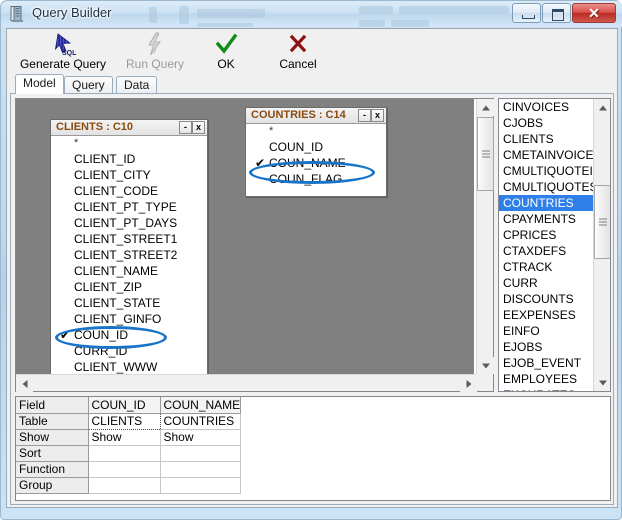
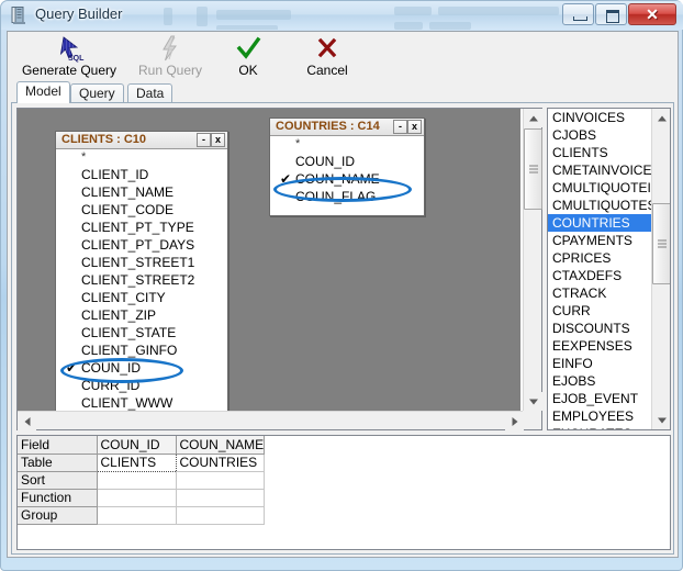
  Query Builder
  ✕
  Generate Query
  Run Query
  OK
  Cancel
  Model
  Query
  Data
  CLIENTS : C10
  - x
  *
  CLIENT_ID
- CLIENT_CITY
+ CLIENT_NAME
  CLIENT_CODE
  CLIENT_PT_TYPE
  CLIENT_PT_DAYS
  CLIENT_STREET1
  CLIENT_STREET2
- CLIENT_NAME
+ CLIENT_CITY
  CLIENT_ZIP
  CLIENT_STATE
  CLIENT_GINFO
  ✔
  COUN_ID
  CURR_ID
  CLIENT_WWW
  COUNTRIES : C14
  - x
  *
  COUN_ID
  ✔
  COUN_NAME
  COUN_FLAG
  CINVOICES
  CJOBS
  CLIENTS
  CMETAINVOICE
  CMULTIQUOTEI
  CMULTIQUOTE
  COUNTRIES
  CPAYMENTS
  CPRICES
  CTAXDEFS
  CTRACK
  CURR
  DISCOUNTS
  EEXPENSES
  EINFO
  EJOBS
  EJOB_EVENT
  EMPLOYEES
  Field	COUN_ID	COUN_NAME
  Table	CLIENTS	COUNTRIES
- Show	Show	Show
  Sort
  Function
  Group
